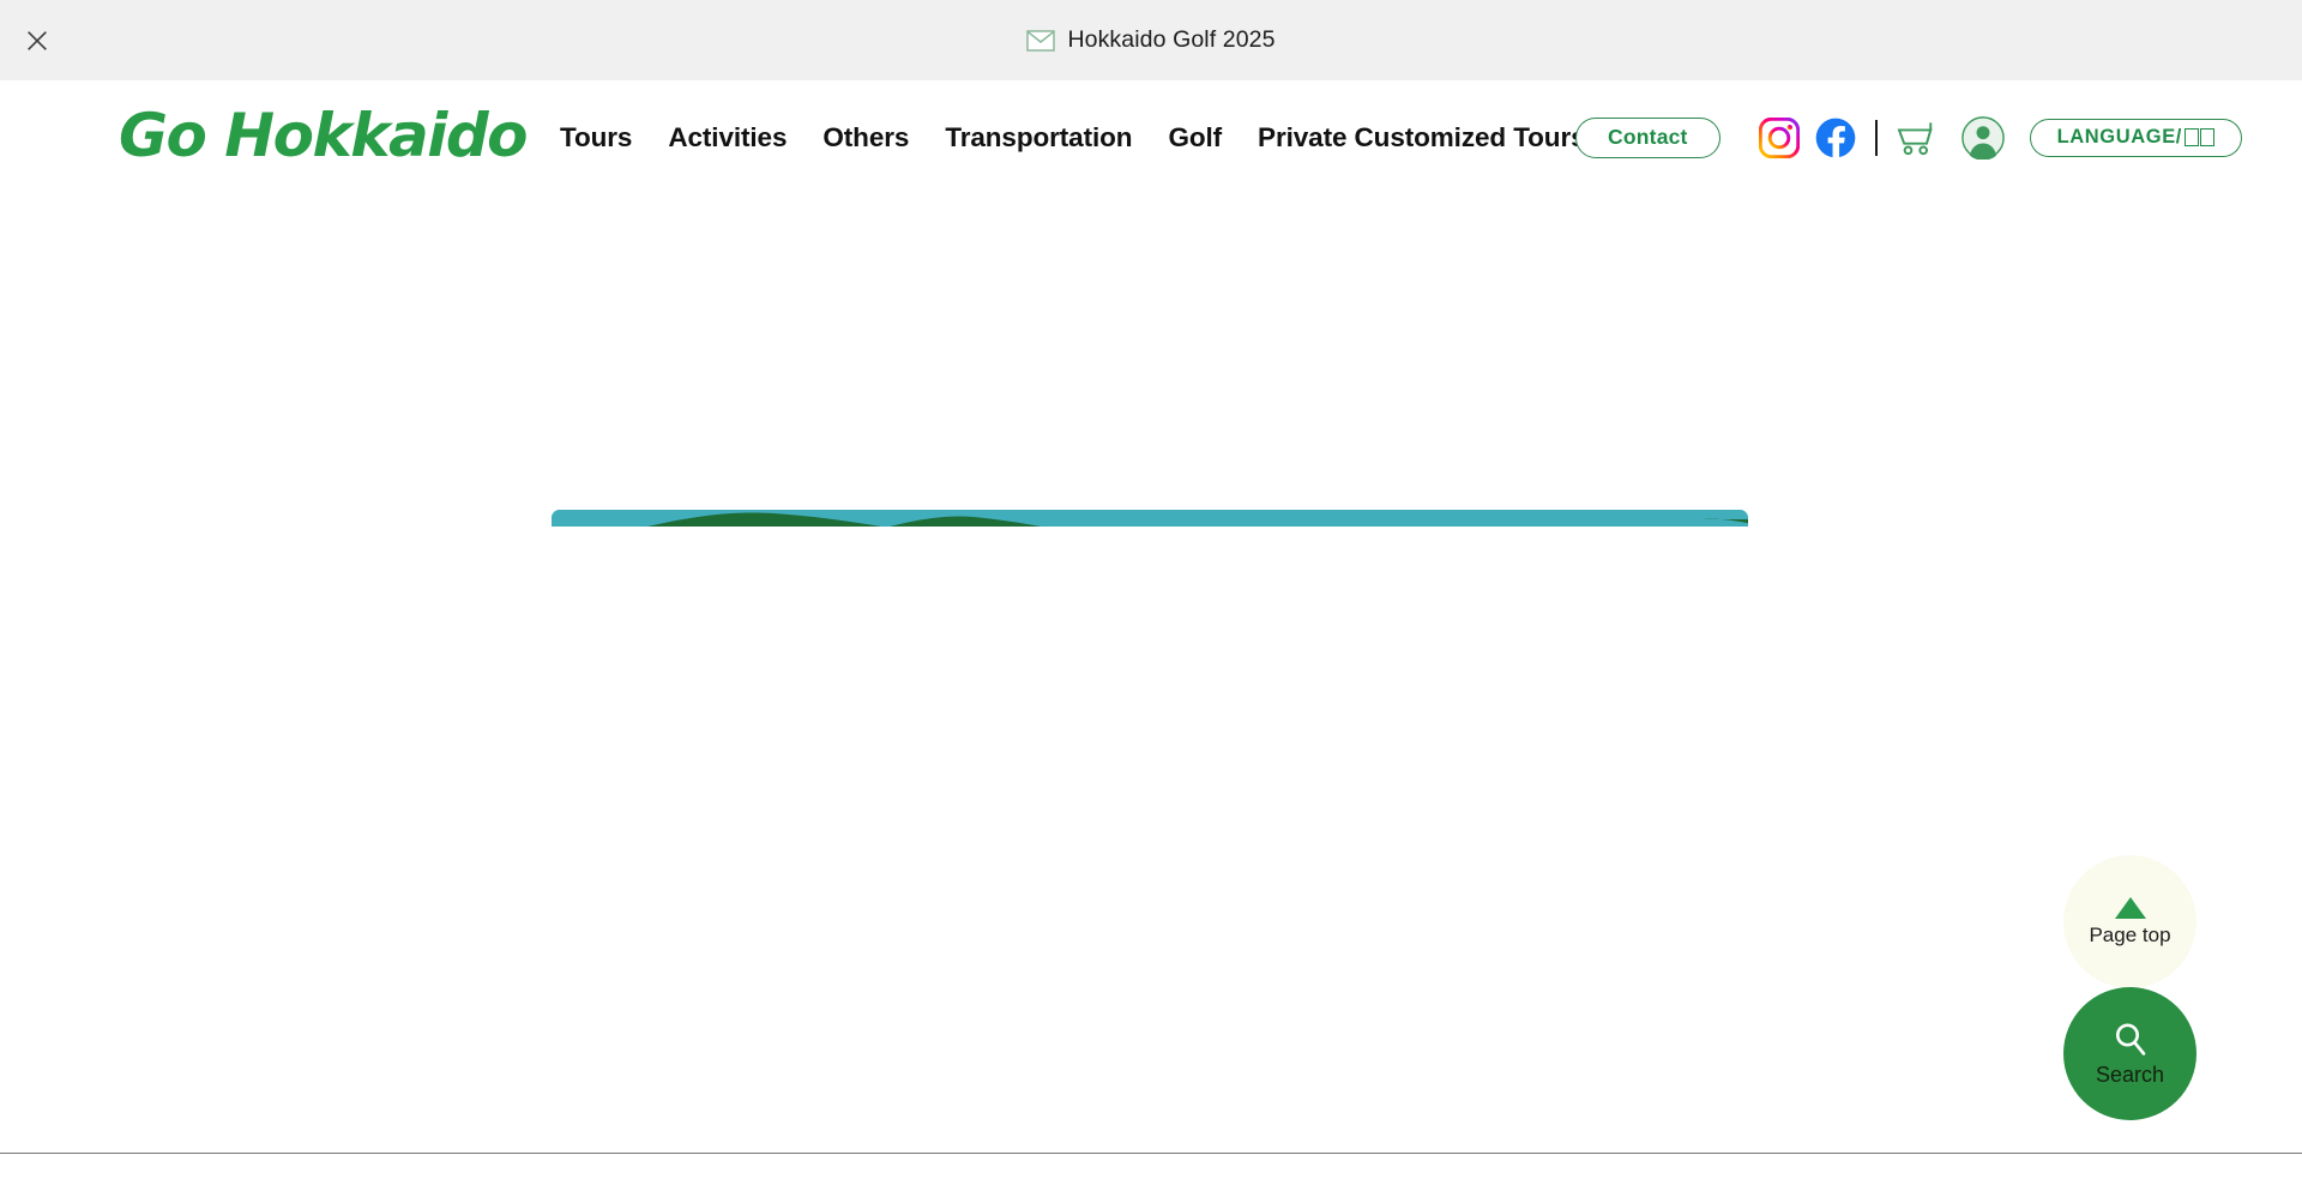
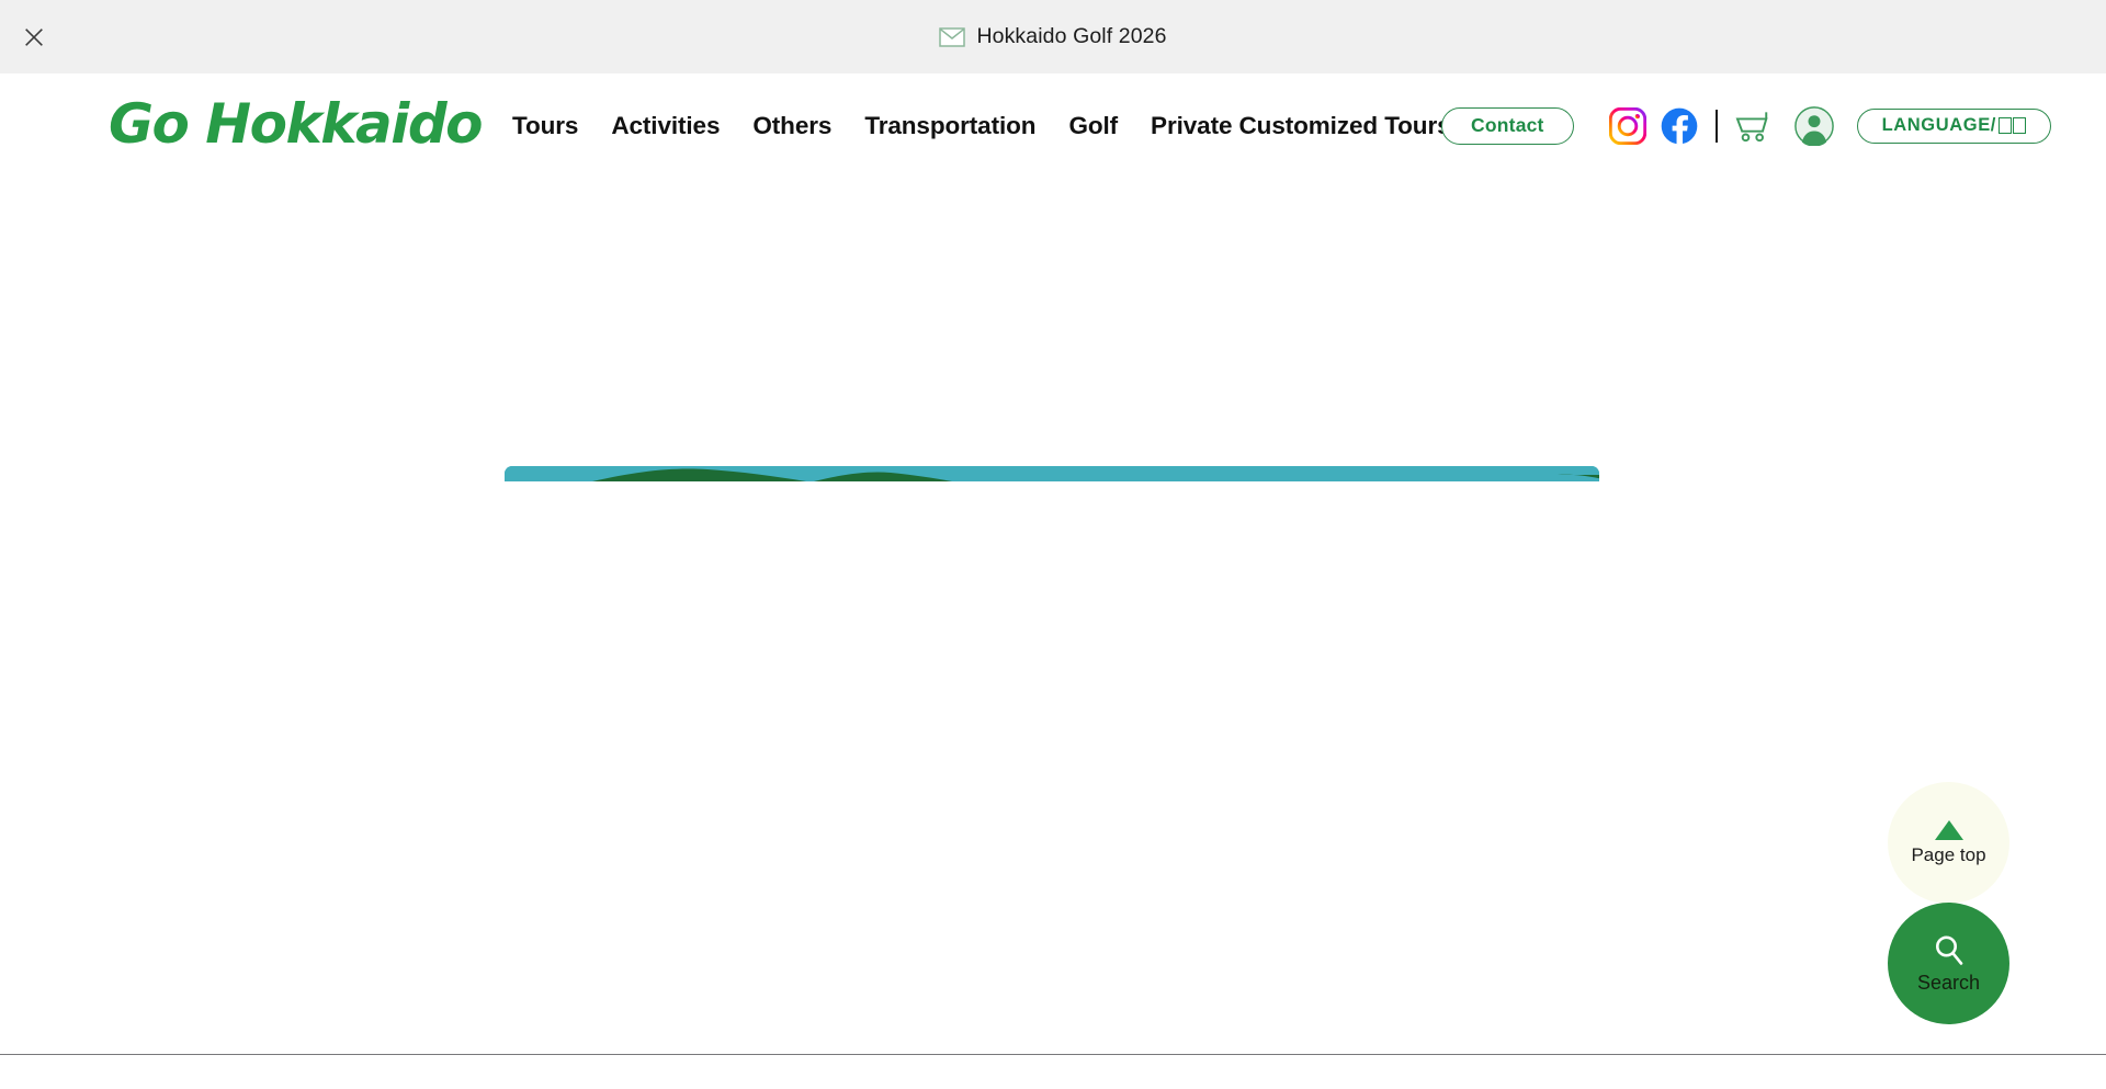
- Hokkaido Golf 2025
+ Hokkaido Golf 2026
  Go Hokkaido
  Tours
  Activities
  Others
  Transportation
  Golf
  Private Customized Tour
  Contact
  LANGUAGE/
  Page top
  Search
